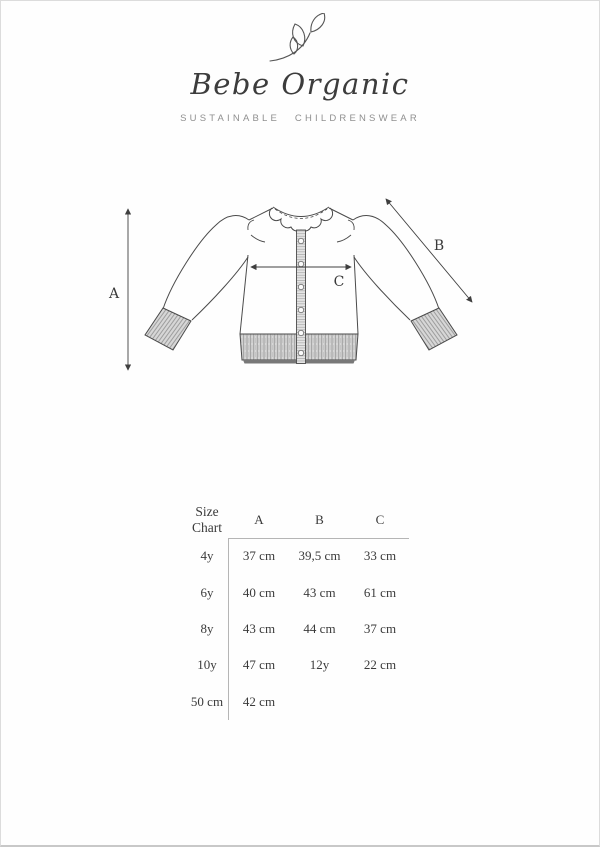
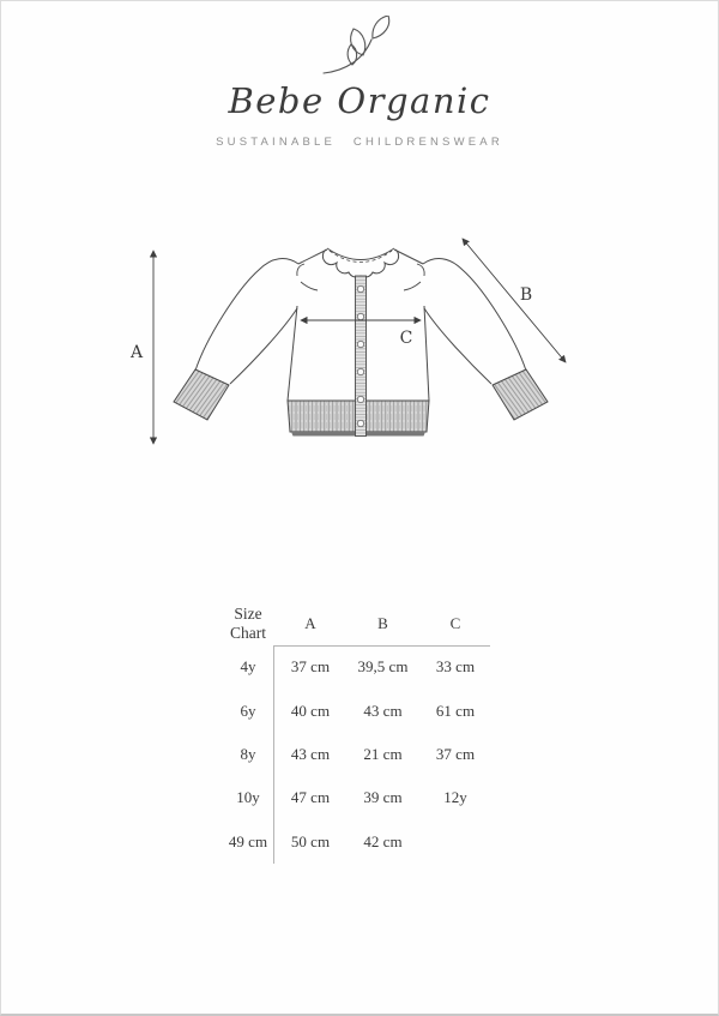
  Bebe Organic
  SUSTAINABLE CHILDRENSWEAR
  A
  B
  C
  Size
  Chart
  A
  B
  C
  4y
  37 cm
  39,5 cm
  33 cm
  6y
  40 cm
  43 cm
  61 cm
  8y
  43 cm
- 44 cm
+ 21 cm
  37 cm
  10y
  47 cm
+ 39 cm
  12y
- 22 cm
+ 49 cm
  50 cm
  42 cm
